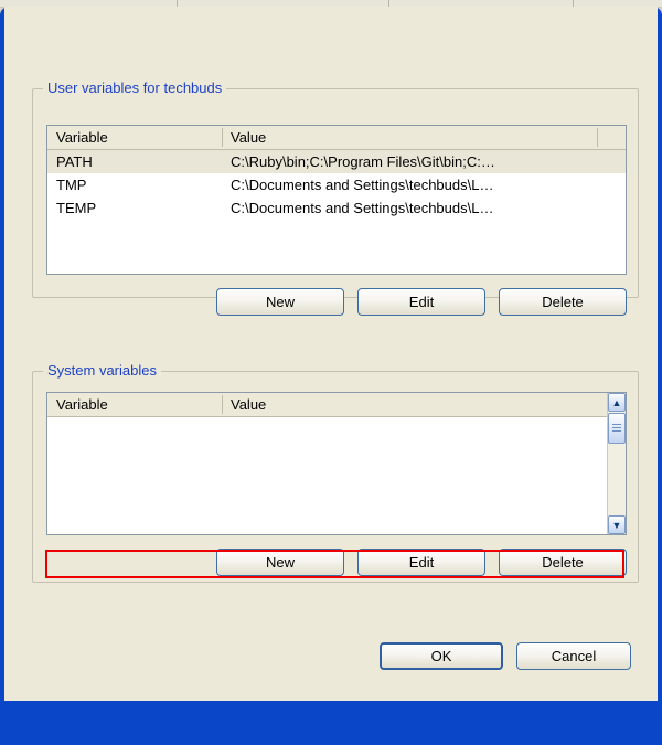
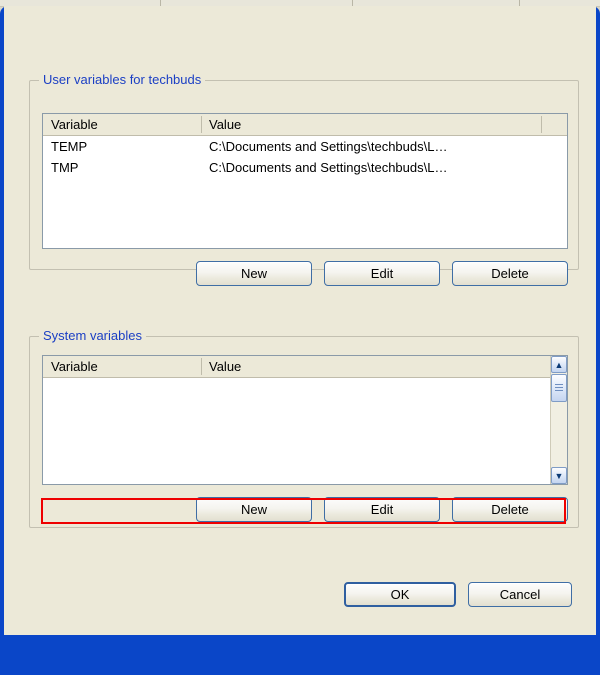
  User variables for techbuds
  Variable
  Value
- PATH
- C:\Ruby\bin;C:\Program Files\Git\bin;C:…
- TMP
+ TEMP
  C:\Documents and Settings\techbuds\L…
- TEMP
+ TMP
  C:\Documents and Settings\techbuds\L…
  New
  Edit
  Delete
  System variables
  Variable
  Value
  ▲
  ▼
  New
  Edit
  Delete
  OK
  Cancel
